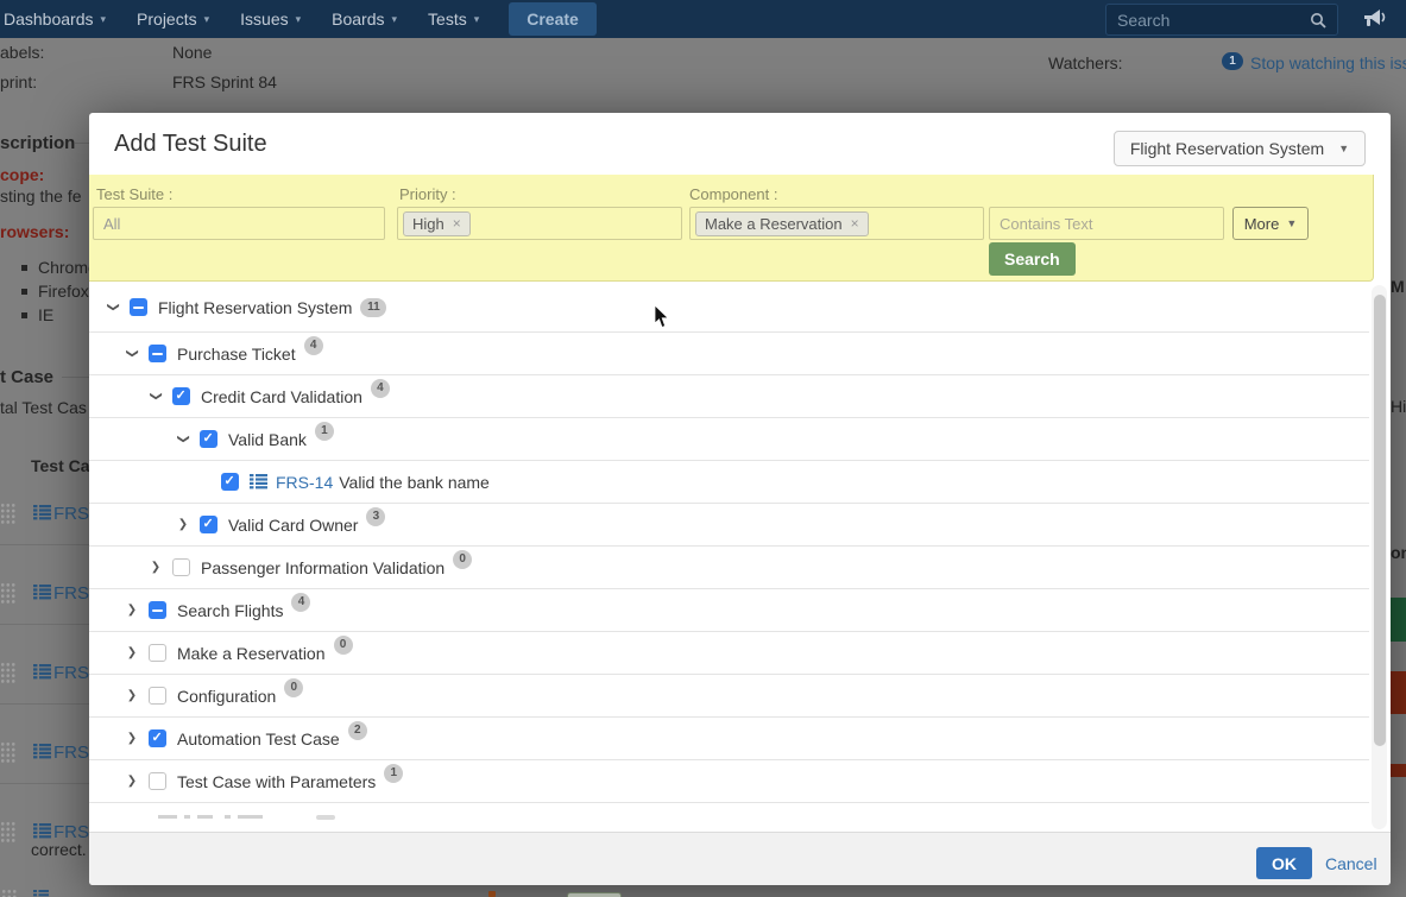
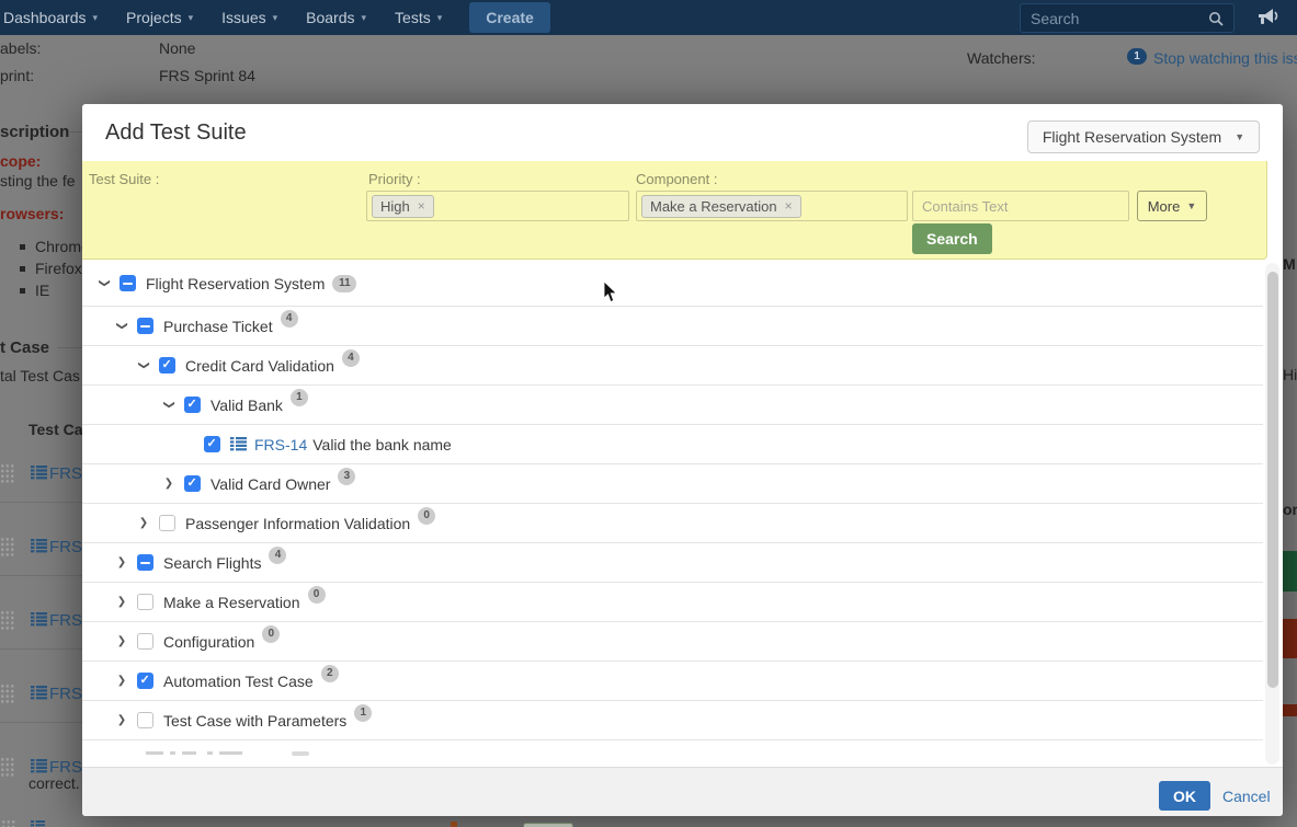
  Dashboards
  ▾
  Projects
  ▾
  Issues
  ▾
  Boards
  ▾
  Tests
  ▾
  Create
  Search
  abels:
  None
  print:
  FRS Sprint 84
  Watchers:
  1
  Stop watching this is
  scription
  cope:
  sting the fe
  rowsers:
  Chrom
  Firefox
  IE
  t Case
  tal Test Cas
  Test Ca
  FRS
  FRS
  FRS
  FRS
  FRS
  correct.
  M
  Hi
  Add Test Suite
  Flight Reservation System
  ▼
  Test Suite :
  Priority :
  Component :
- All
  High
  ×
  Make a Reservation
  ×
  Contains Text
  More
  ▼
  Search
  Flight Reservation System
  11
  Purchase Ticket
  4
  Credit Card Validation
  4
  Valid Bank
  1
  FRS-14
  Valid the bank name
  ❯
  Valid Card Owner
  3
  ❯
  Passenger Information Validation
  0
  ❯
  Search Flights
  4
  ❯
  Make a Reservation
  0
  ❯
  Configuration
  0
  ❯
  Automation Test Case
  2
  ❯
  Test Case with Parameters
  1
  OK
  Cancel
